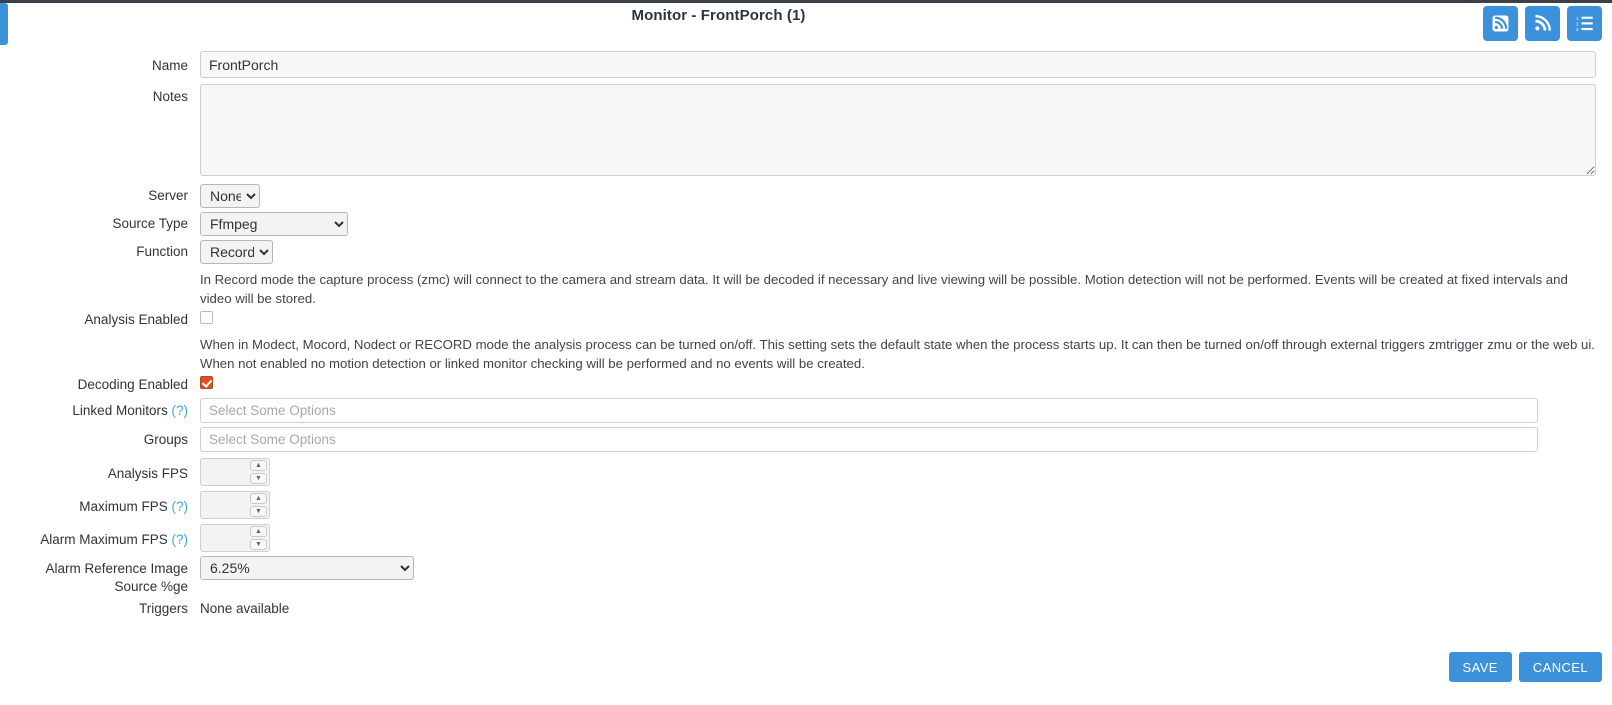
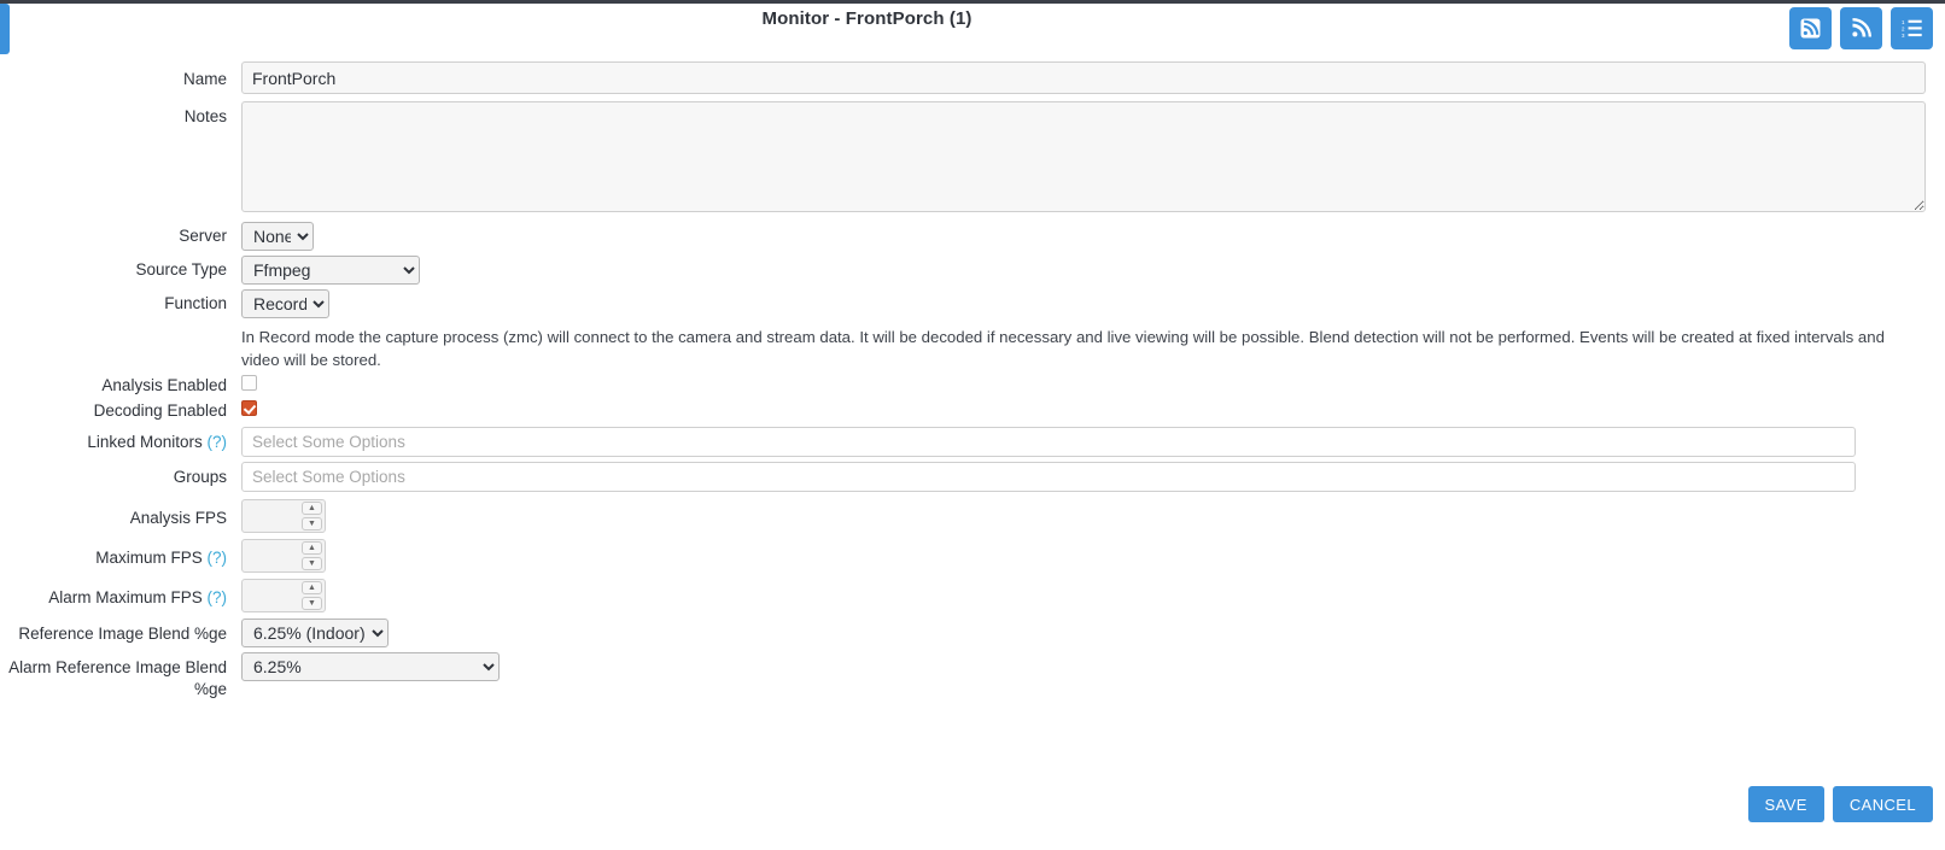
  Monitor - FrontPorch (1)
  Name
  FrontPorch
  Notes
  Server
  None
  Source Type
  Ffmpeg
  Function
  Record
- In Record mode the capture process (zmc) will connect to the camera and stream data. It will be decoded if necessary and live viewing will be possible. Motion detection will not be performed. Events will be created at fixed intervals and video will be stored.
+ In Record mode the capture process (zmc) will connect to the camera and stream data. It will be decoded if necessary and live viewing will be possible. Blend detection will not be performed. Events will be created at fixed intervals and video will be stored.
  Analysis Enabled
- When in Modect, Mocord, Nodect or RECORD mode the analysis process can be turned on/off. This setting sets the default state when the process starts up. It can then be turned on/off through external triggers zmtrigger zmu or the web ui. When not enabled no motion detection or linked monitor checking will be performed and no events will be created.
  Decoding Enabled
  Linked Monitors (?)
  Select Some Options
  Groups
  Select Some Options
  Analysis FPS
  Maximum FPS (?)
  Alarm Maximum FPS (?)
+ Reference Image Blend %ge
+ 6.25% (Indoor)
- Alarm Reference Image Source %ge
+ Alarm Reference Image Blend %ge
  6.25%
- Triggers
- None available
  SAVE
  CANCEL
